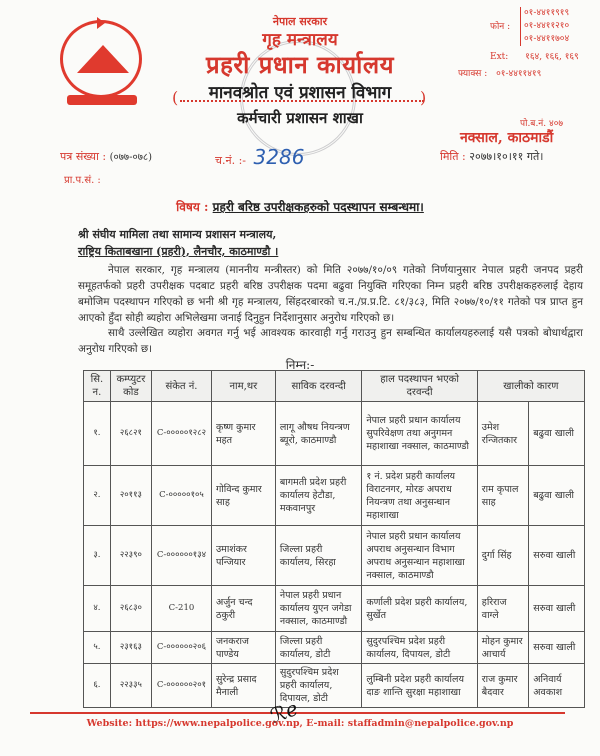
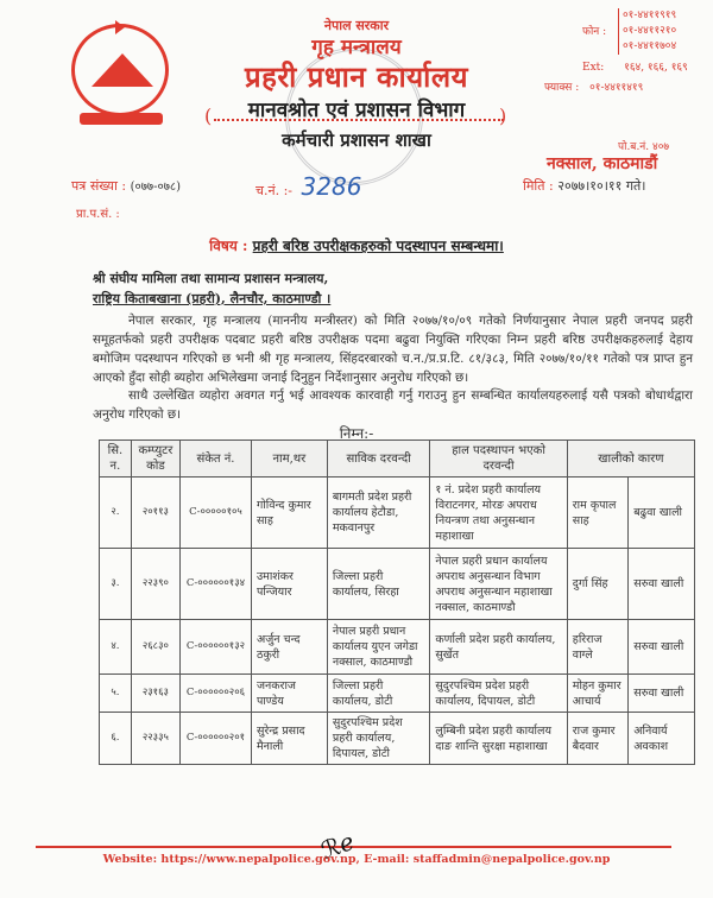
  नेपाल सरकार
  गृह मन्त्रालय
  प्रहरी प्रधान कार्यालय
  (
  मानवश्रोत एवं प्रशासन विभाग
  )
  कर्मचारी प्रशासन शाखा
  फोन :
  ०१-४४११९१९
  ०१-४४११२१०
  ०१-४४११७०४
  Ext: १६४, १६६, १६९
  फ्याक्स : ०१-४४११४१९
  पो.ब.नं. ४०७
  नक्साल, काठमाडौं
  पत्र संख्या : (०७७-०७८)
  च.नं. :- 3286
  मिति : २०७७।१०।११ गते।
  प्रा.प.सं. :
  विषय : प्रहरी बरिष्ठ उपरीक्षकहरुको पदस्थापन सम्बन्धमा।
  श्री संघीय मामिला तथा सामान्य प्रशासन मन्त्रालय,
  राष्ट्रिय किताबखाना (प्रहरी), लैनचौर, काठमाण्डौ ।
  नेपाल सरकार, गृह मन्त्रालय (माननीय मन्त्रीस्तर) को मिति २०७७/१०/०९ गतेको निर्णयानुसार नेपाल प्रहरी जनपद प्रहरी समूहतर्फको प्रहरी उपरीक्षक पदबाट प्रहरी बरिष्ठ उपरीक्षक पदमा बढुवा नियुक्ति गरिएका निम्न प्रहरी बरिष्ठ उपरीक्षकहरुलाई देहाय बमोजिम पदस्थापन गरिएको छ भनी श्री गृह मन्त्रालय, सिंहदरबारको च.न./प्र.प्र.टि. ८१/३८३, मिति २०७७/१०/११ गतेको पत्र प्राप्त हुन आएको हुँदा सोही ब्यहोरा अभिलेखमा जनाई दिनुहुन निर्देशानुसार अनुरोध गरिएको छ।
  साथै उल्लेखित व्यहोरा अवगत गर्नु भई आवश्यक कारवाही गर्नु गराउनु हुन सम्बन्धित कार्यालयहरुलाई यसै पत्रको बोधार्थद्वारा अनुरोध गरिएको छ।
  निम्न:-
  सि. न.	कम्प्युटर कोड	संकेत नं.	नाम,थर	साविक दरवन्दी	हाल पदस्थापन भएको दरवन्दी	खालीको कारण
- १.	२६८२१	C-०००००१२८२	कृष्ण कुमार महत	लागू औषध नियन्त्रण ब्यूरो, काठमाण्डौ	नेपाल प्रहरी प्रधान कार्यालय सुपरिवेक्षण तथा अनुगमन महाशाखा नक्साल, काठमाण्डौ	उमेश रन्जितकार	बढुवा खाली
  २.	२०११३	C-०००००१०५	गोविन्द कुमार साह	बागमती प्रदेश प्रहरी कार्यालय हेटौडा, मकवानपुर	१ नं. प्रदेश प्रहरी कार्यालय विराटनगर, मोरङ अपराध नियन्त्रण तथा अनुसन्धान महाशाखा	राम कृपाल साह	बढुवा खाली
  ३.	२२३९०	C-००००००१३४	उमाशंकर पन्जियार	जिल्ला प्रहरी कार्यालय, सिरहा	नेपाल प्रहरी प्रधान कार्यालय अपराध अनुसन्धान विभाग अपराध अनुसन्धान महाशाखा नक्साल, काठमाण्डौ	दुर्गा सिंह	सरुवा खाली
- ४.	२६८३०	C-210	अर्जुन चन्द ठकुरी	नेपाल प्रहरी प्रधान कार्यालय युएन जगेडा नक्साल, काठमाण्डौ	कर्णाली प्रदेश प्रहरी कार्यालय, सुर्खेत	हरिराज वाग्ले	सरुवा खाली
+ ४.	२६८३०	C-००००००१३२	अर्जुन चन्द ठकुरी	नेपाल प्रहरी प्रधान कार्यालय युएन जगेडा नक्साल, काठमाण्डौ	कर्णाली प्रदेश प्रहरी कार्यालय, सुर्खेत	हरिराज वाग्ले	सरुवा खाली
  ५.	२३१६३	C-००००००२०६	जनकराज पाण्डेय	जिल्ला प्रहरी कार्यालय, डोटी	सुदुरपश्चिम प्रदेश प्रहरी कार्यालय, दिपायल, डोटी	मोहन कुमार आचार्य	सरुवा खाली
  ६.	२२३३५	C-००००००२०१	सुरेन्द्र प्रसाद मैनाली	सुदुरपश्चिम प्रदेश प्रहरी कार्यालय, दिपायल, डोटी	लुम्बिनी प्रदेश प्रहरी कार्यालय दाङ शान्ति सुरक्षा महाशाखा	राज कुमार बैदवार	अनिवार्य अवकाश
  Website: https://www.nepalpolice.gov.np, E-mail: staffadmin@nepalpolice.gov.np
